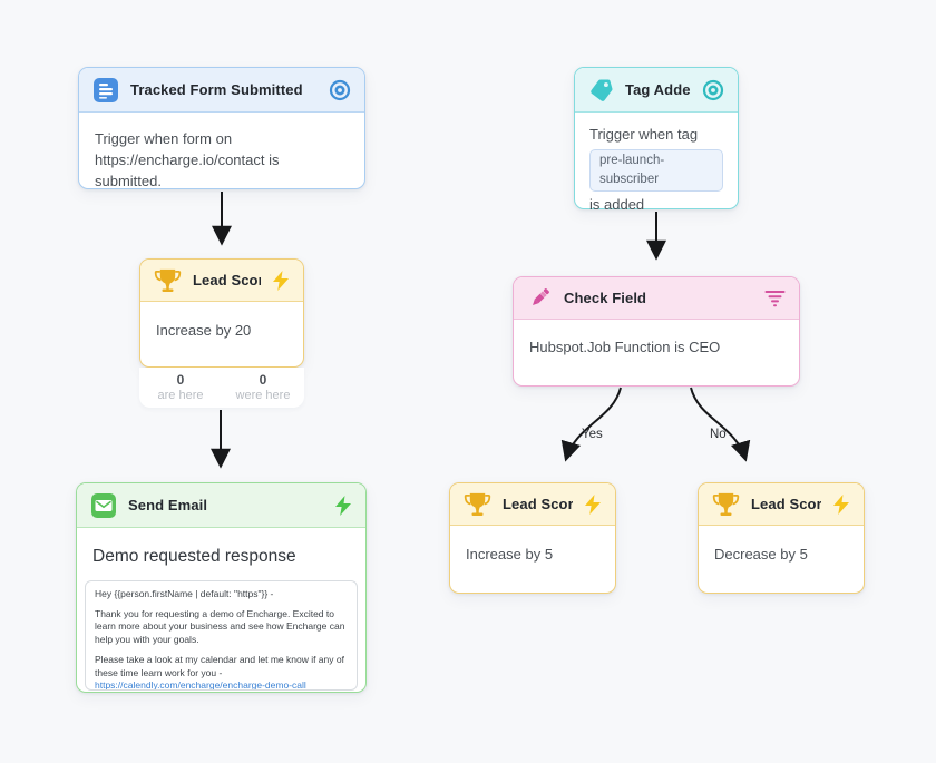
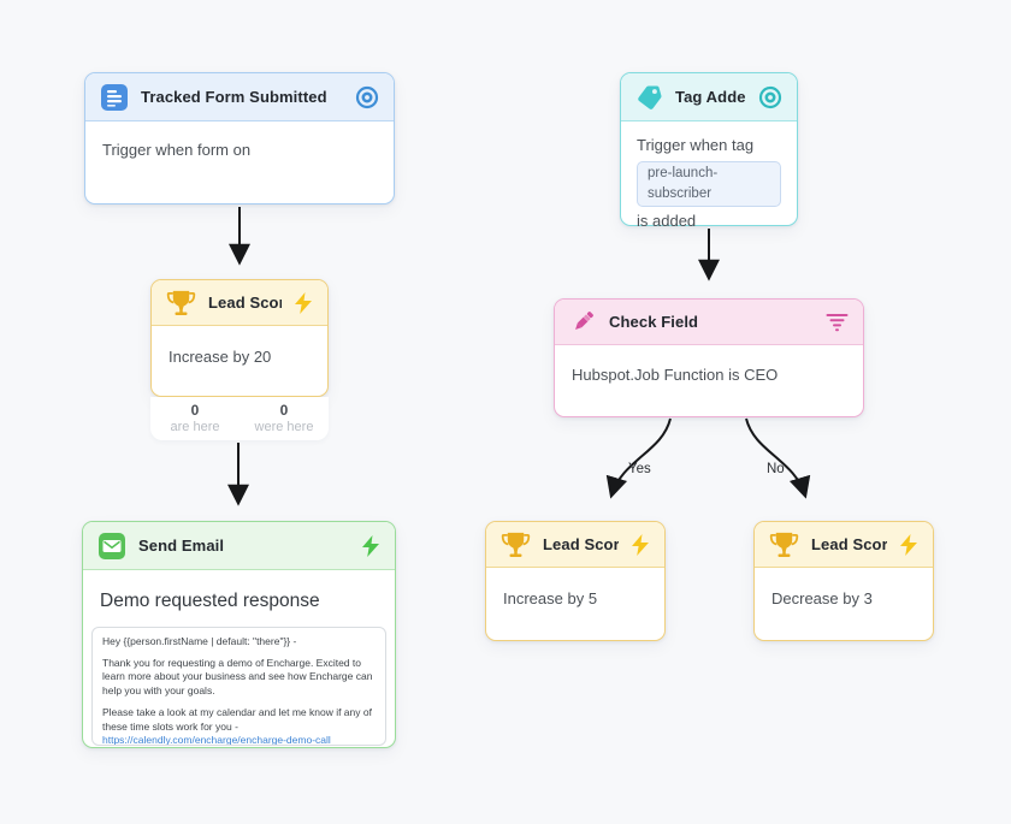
  Tracked Form Submitted
  Trigger when form on
- https://encharge.io/contact is submitted.
  Tag Adde
  Trigger when tag
  pre-launch-subscriber
  is added
  Lead Sco
  Increase by 20
  0
  are here
  0
  were here
  Check Field
  Hubspot.Job Function is CEO
  Yes
  No
  Send Email
  Demo requested response
- Hey {{person.firstName | default: "https"}} -
+ Hey {{person.firstName | default: "there"}} -
  Thank you for requesting a demo of Encharge. Excited to learn more about your business and see how Encharge can help you with your goals.
- Please take a look at my calendar and let me know if any of these time learn work for you - https://calendly.com/encharge/encharge-demo-call
+ Please take a look at my calendar and let me know if any of these time slots work for you - https://calendly.com/encharge/encharge-demo-call
  Lead Scor
  Increase by 5
  Lead Scor
- Decrease by 5
+ Decrease by 3
